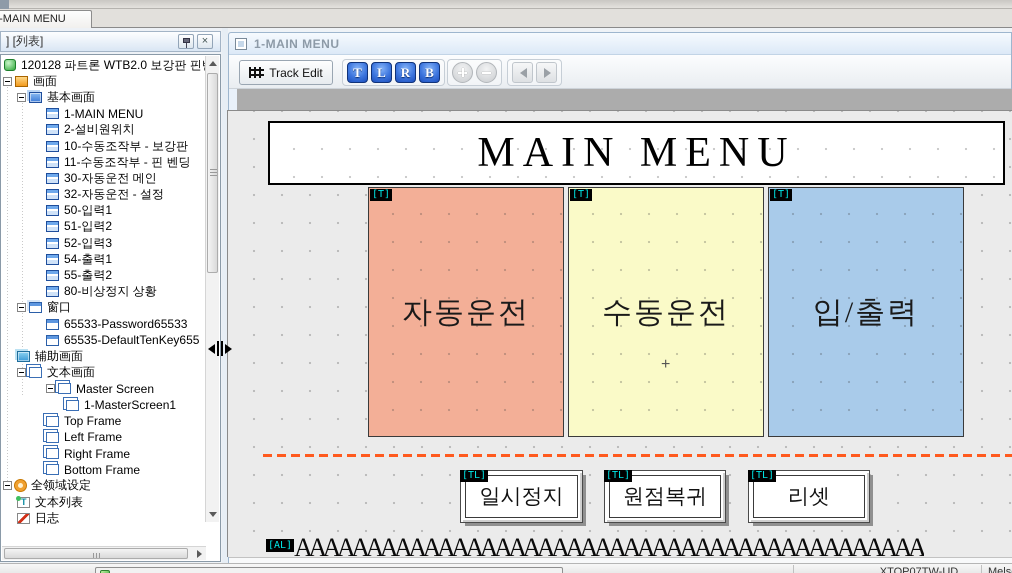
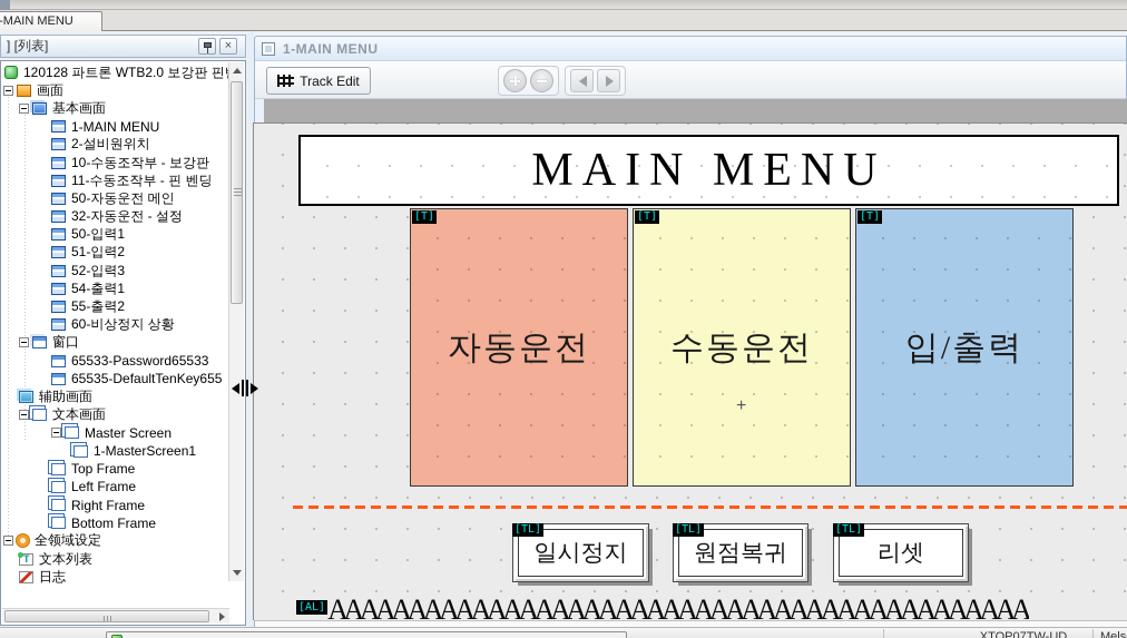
  -MAIN MENU
  ] [列表]
  ×
  120128 파트론 WTB2.0 보강판 핀
  画面
  基本画面
  1-MAIN MENU
  2-설비원위치
  10-수동조작부 - 보강판
  11-수동조작부 - 핀 벤딩
- 30-자동운전 메인
+ 50-자동운전 메인
  32-자동운전 - 설정
  50-입력1
  51-입력2
  52-입력3
  54-출력1
  55-출력2
- 80-비상정지 상황
+ 60-비상정지 상황
  窗口
  65533-Password65533
  65535-DefaultTenKey655
  辅助画面
  文本画面
  Master Screen
  1-MasterScreen1
  Top Frame
  Left Frame
  Right Frame
  Bottom Frame
  全领域设定
  文本列表
  日志
  1-MAIN MENU
  Track Edit
- T
- L
- R
- B
  MAIN MENU
  [T]
  자동운전
  [T]
  수동운전
  +
  [T]
  입/출력
  [TL]
  일시정지
  [TL]
  원점복귀
  [TL]
  리셋
  [AL]
  AAAAAAAAAAAAAAAAAAAAAAAAAAAAAAAAAAAAAAAAAAAA
  XTOP07TW-UD
